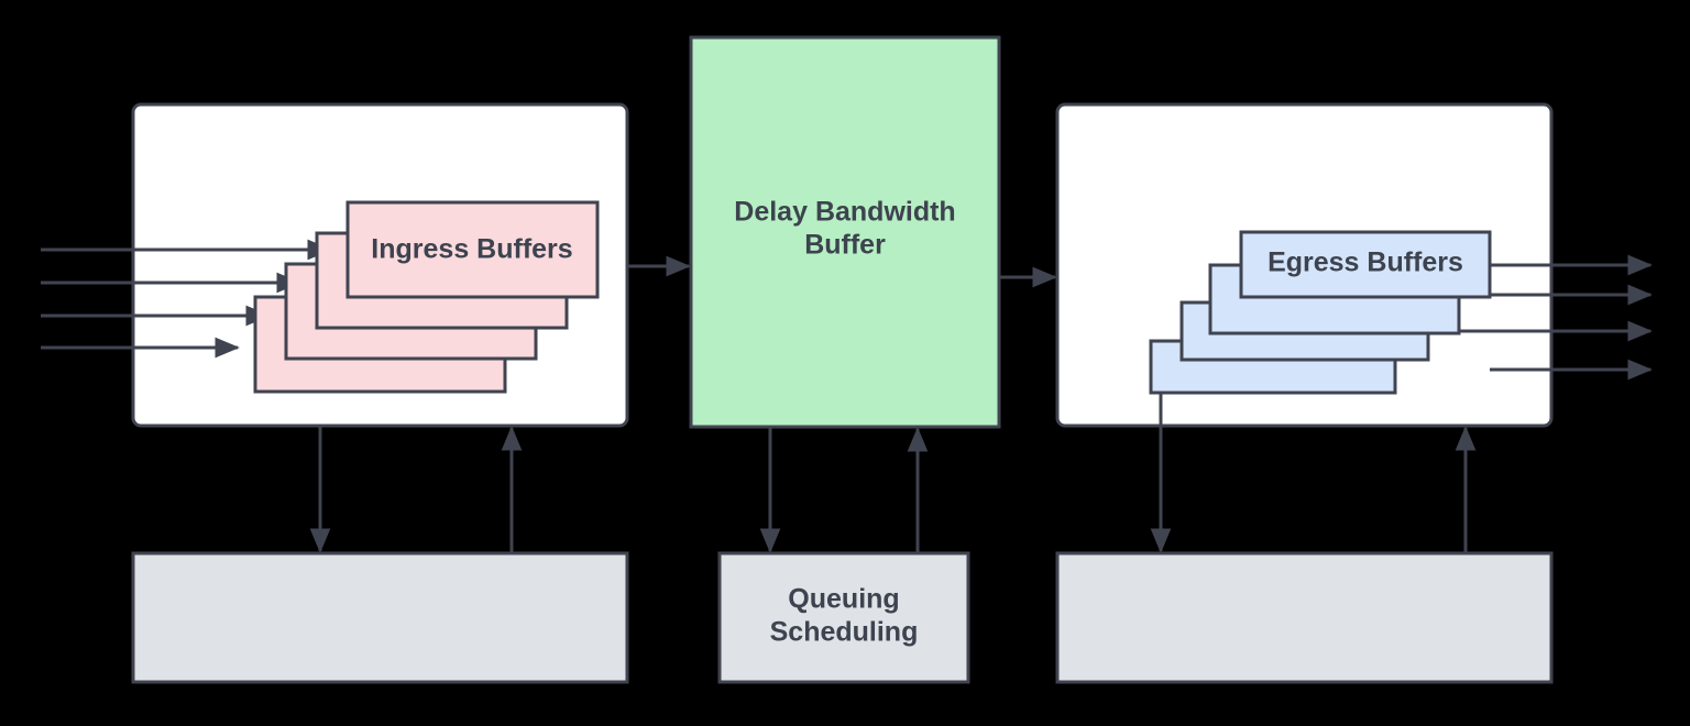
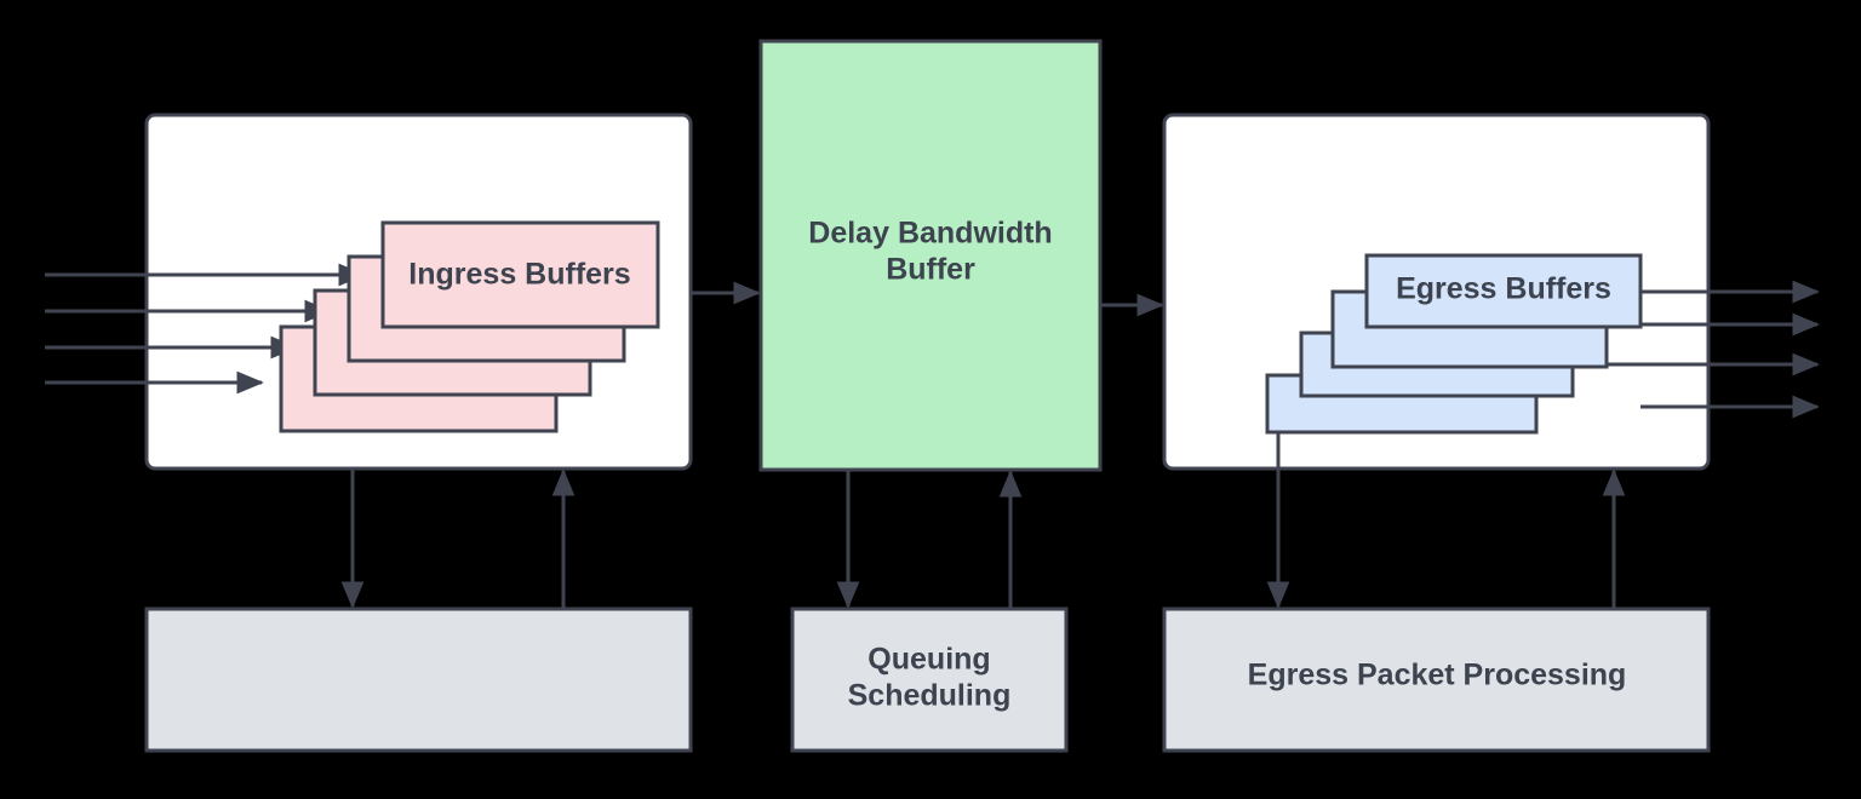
  Ingress Buffers
  Delay Bandwidth
  Buffer
  Egress Buffers
  Queuing
  Scheduling
+ Egress Packet Processing
